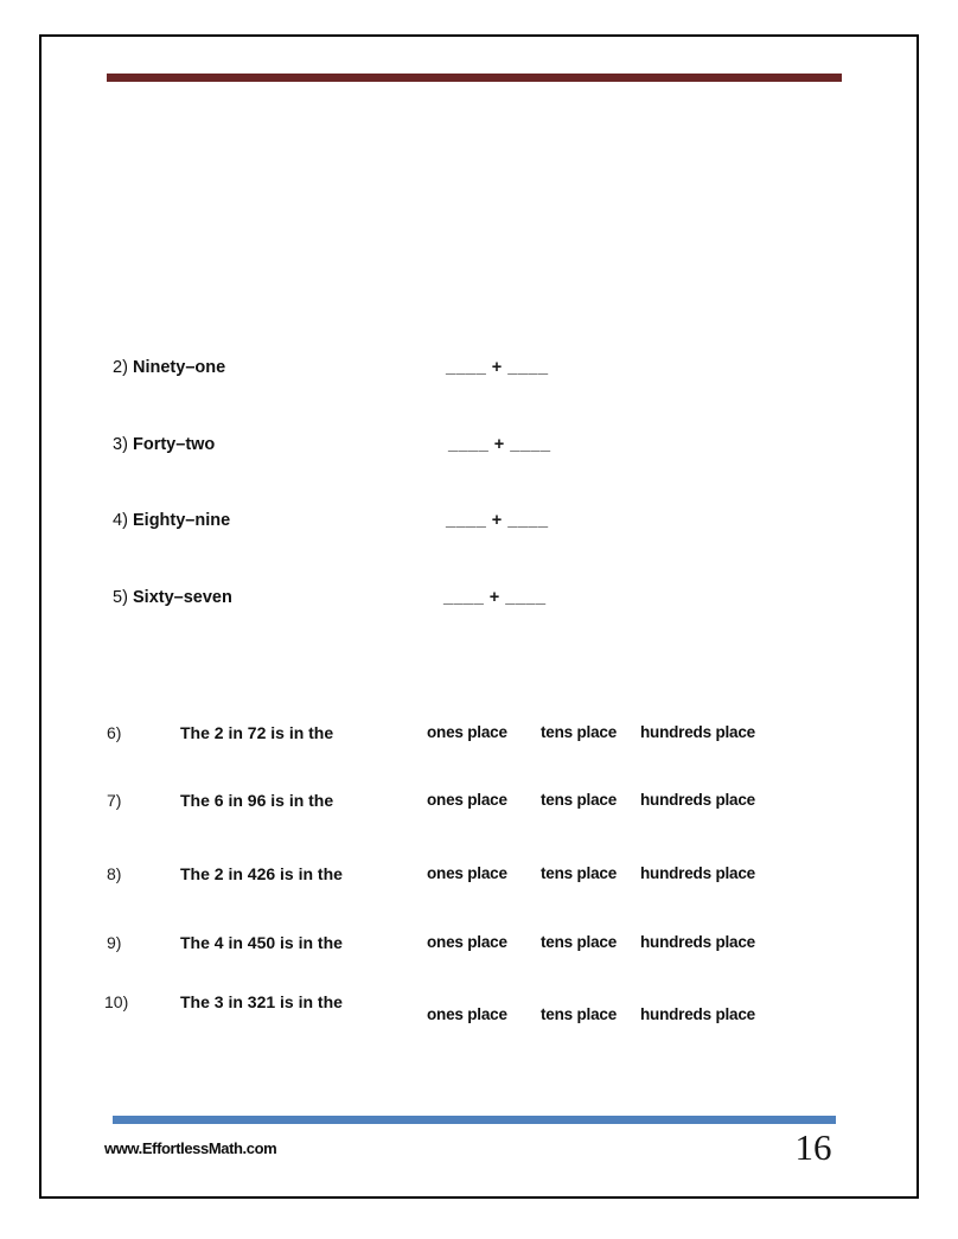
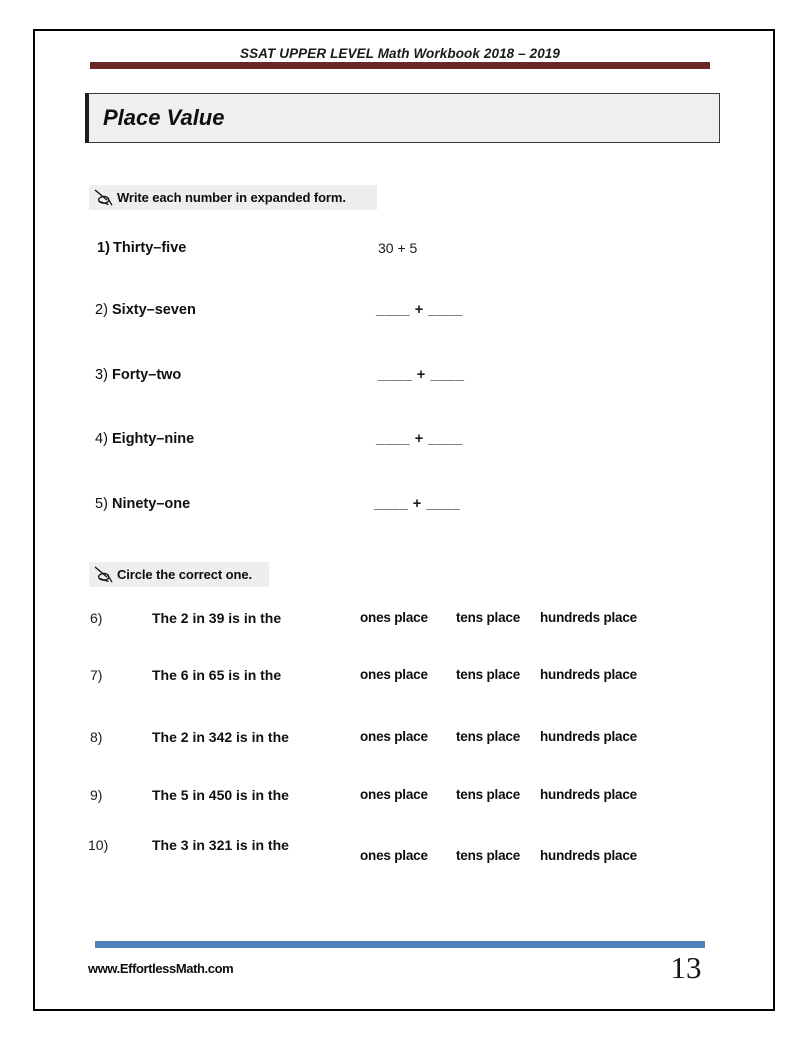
+ SSAT UPPER LEVEL Math Workbook 2018 – 2019
+ Place Value
+ Write each number in expanded form.
+ 1)
+ Thirty–five
+ 30 + 5
  2)
- Ninety–one
+ Sixty–seven
  ____ + ____
  3)
  Forty–two
  ____ + ____
  4)
  Eighty–nine
  ____ + ____
  5)
- Sixty–seven
+ Ninety–one
  ____ + ____
+ Circle the correct one.
  6)
- The 2 in 72 is in the
+ The 2 in 39 is in the
  ones place
  tens place
  hundreds place
  7)
- The 6 in 96 is in the
+ The 6 in 65 is in the
  ones place
  tens place
  hundreds place
  8)
- The 2 in 426 is in the
+ The 2 in 342 is in the
  ones place
  tens place
  hundreds place
  9)
- The 4 in 450 is in the
+ The 5 in 450 is in the
  ones place
  tens place
  hundreds place
  10)
  The 3 in 321 is in the
  ones place
  tens place
  hundreds place
  www.EffortlessMath.com
- 16
+ 13
